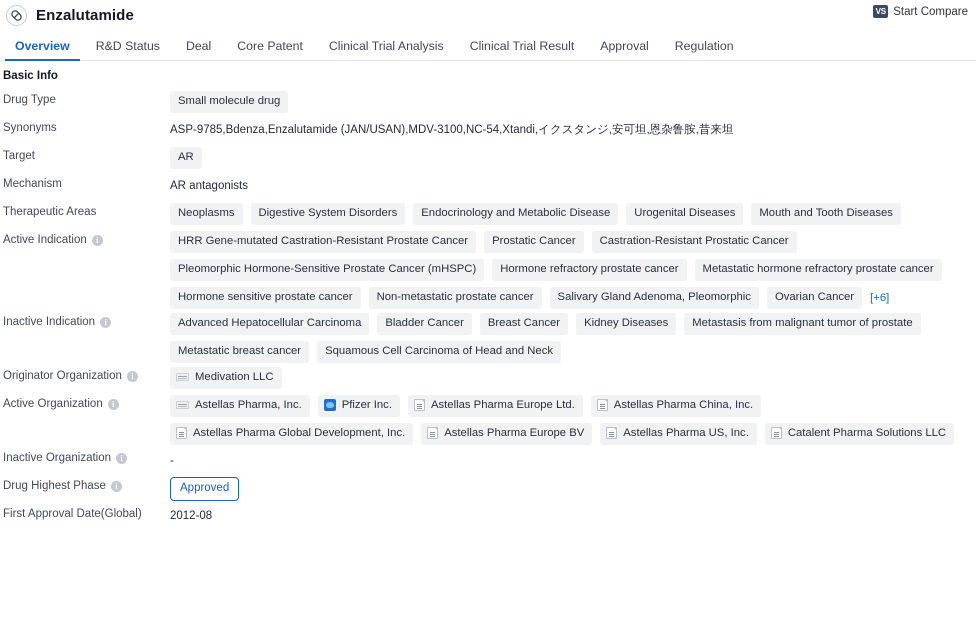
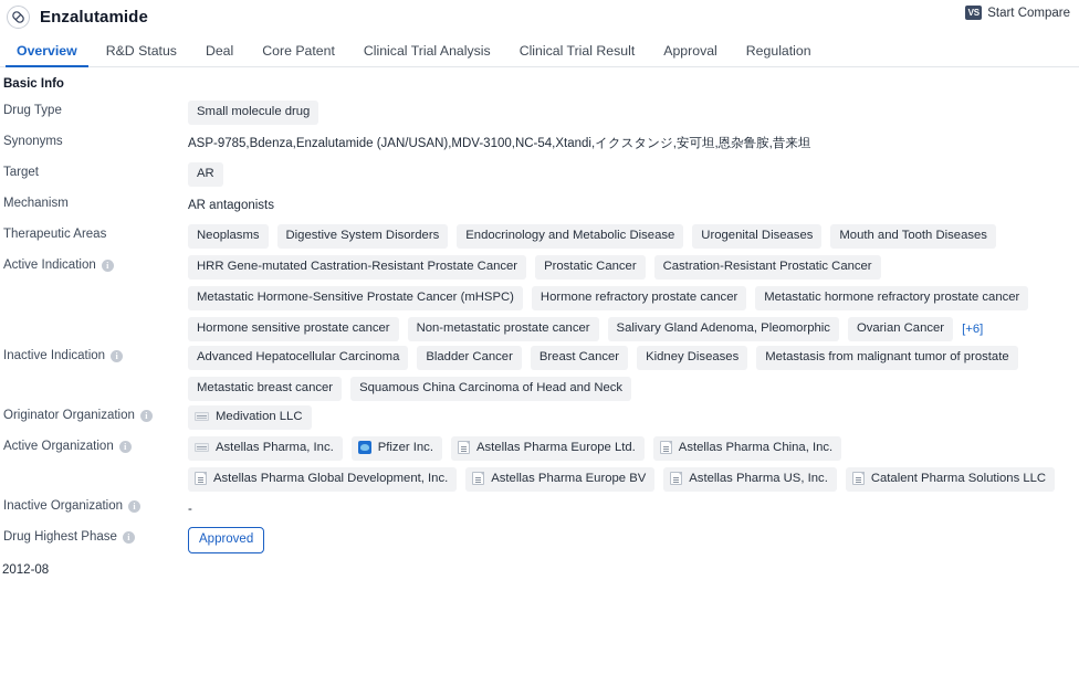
  Enzalutamide
  VS
  Start Compare
  Overview
  R&D Status
  Deal
  Core Patent
  Clinical Trial Analysis
  Clinical Trial Result
  Approval
  Regulation
  Basic Info
  Drug Type
  Small molecule drug
  Synonyms
  ASP-9785,Bdenza,Enzalutamide (JAN/USAN),MDV-3100,NC-54,Xtandi,イクスタンジ,安可坦,恩杂鲁胺,昔来坦
  Target
  AR
  Mechanism
  AR antagonists
  Therapeutic Areas
  Neoplasms
  Digestive System Disorders
  Endocrinology and Metabolic Disease
  Urogenital Diseases
  Mouth and Tooth Diseases
  Active Indication
  i
  HRR Gene-mutated Castration-Resistant Prostate Cancer
  Prostatic Cancer
  Castration-Resistant Prostatic Cancer
- Pleomorphic Hormone-Sensitive Prostate Cancer (mHSPC)
+ Metastatic Hormone-Sensitive Prostate Cancer (mHSPC)
  Hormone refractory prostate cancer
  Metastatic hormone refractory prostate cancer
  Hormone sensitive prostate cancer
  Non-metastatic prostate cancer
  Salivary Gland Adenoma, Pleomorphic
  Ovarian Cancer
  [+6]
  Inactive Indication
  i
  Advanced Hepatocellular Carcinoma
  Bladder Cancer
  Breast Cancer
  Kidney Diseases
  Metastasis from malignant tumor of prostate
  Metastatic breast cancer
- Squamous Cell Carcinoma of Head and Neck
+ Squamous China Carcinoma of Head and Neck
  Originator Organization
  i
  Medivation LLC
  Active Organization
  i
  Astellas Pharma, Inc.
  Pfizer Inc.
  Astellas Pharma Europe Ltd.
  Astellas Pharma China, Inc.
  Astellas Pharma Global Development, Inc.
  Astellas Pharma Europe BV
  Astellas Pharma US, Inc.
  Catalent Pharma Solutions LLC
  Inactive Organization
  i
  -
  Drug Highest Phase
  i
  Approved
- First Approval Date(Global)
  2012-08
